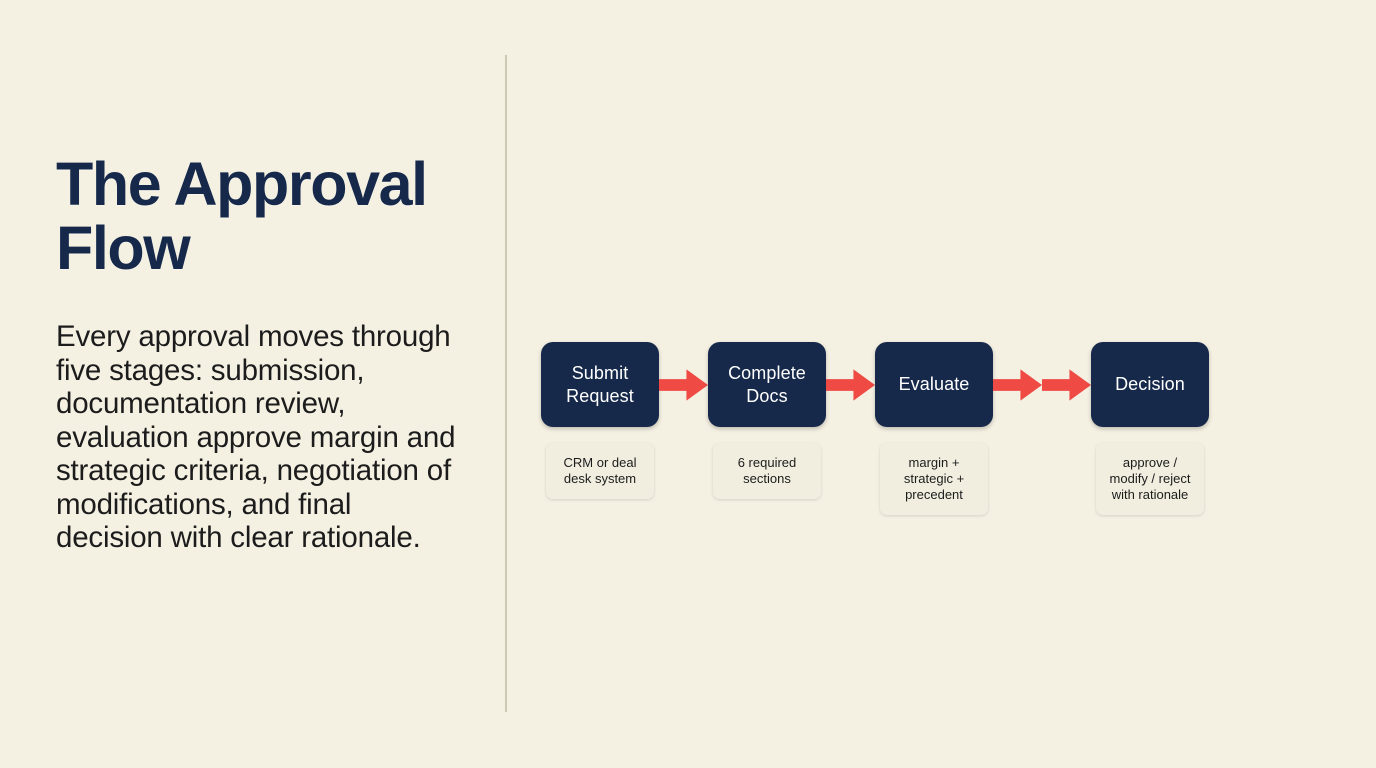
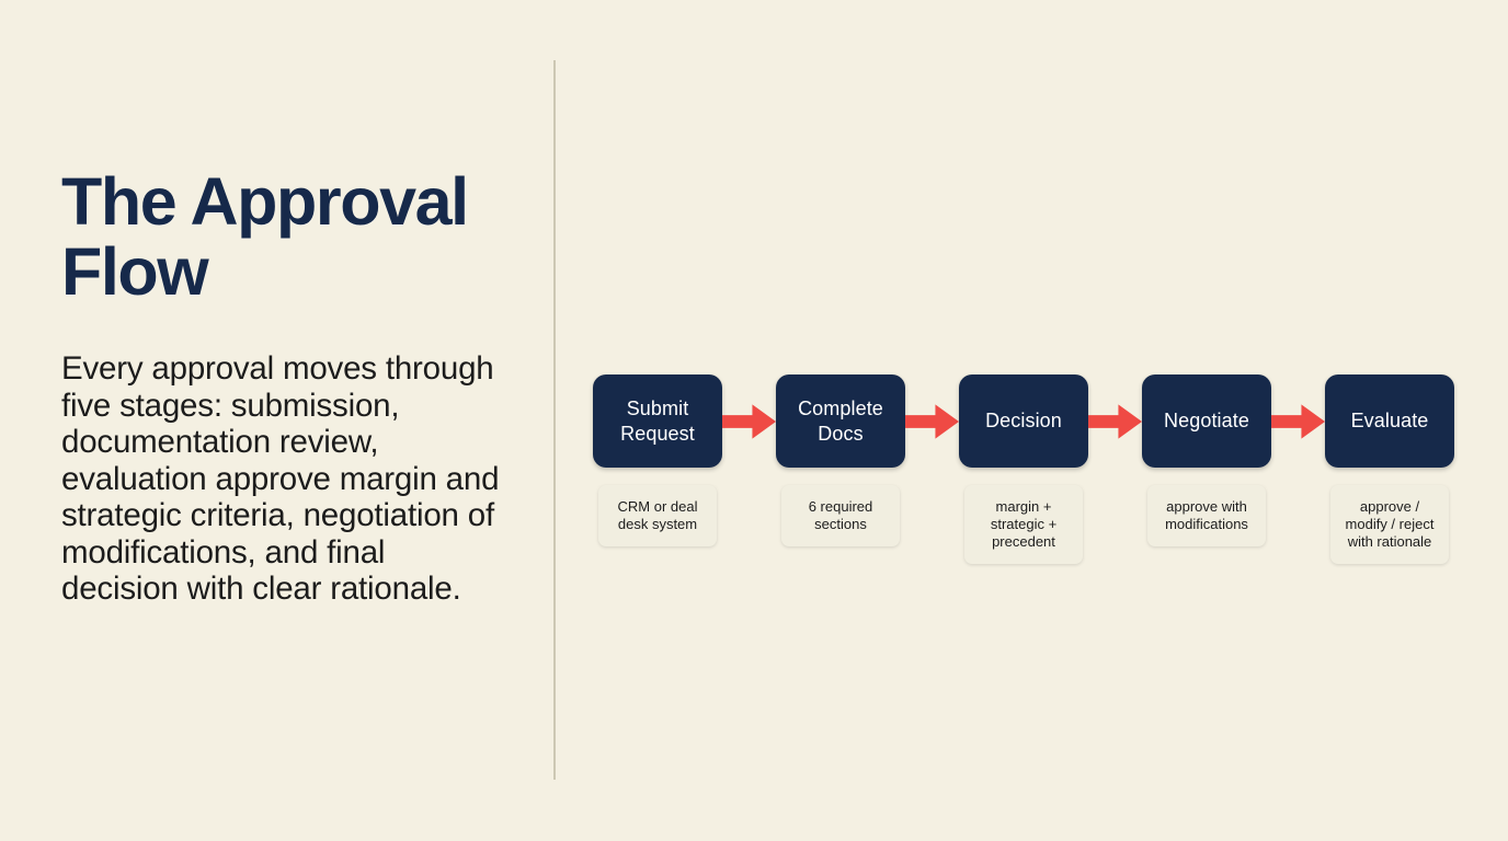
  The Approval Flow
  Every approval moves through five stages: submission, documentation review, evaluation approve margin and strategic criteria, negotiation of modifications, and final decision with clear rationale.
  Submit
  Request
  CRM or deal
  desk system
  Complete
  Docs
  6 required
  sections
- Evaluate
+ Decision
  margin +
  strategic +
  precedent
+ Negotiate
+ approve with
+ modifications
- Decision
+ Evaluate
  approve /
  modify / reject
  with rationale
